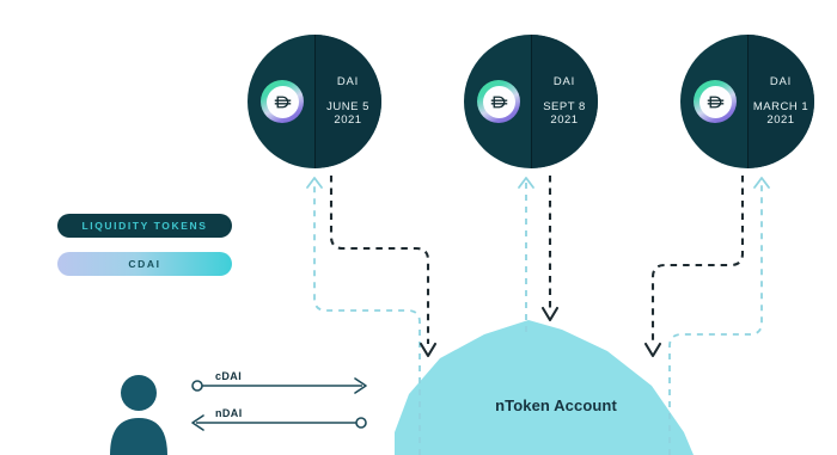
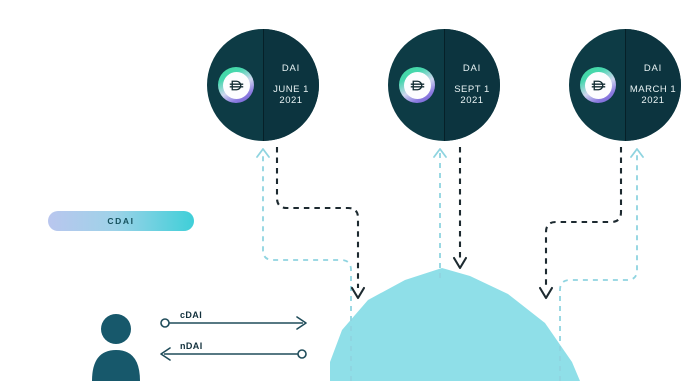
  DAI
- JUNE 5
+ JUNE 1
  2021
  DAI
- SEPT 8
+ SEPT 1
  2021
  DAI
  MARCH 1
  2021
- LIQUIDITY TOKENS
  CDAI
  cDAI
  nDAI
- nToken Account
